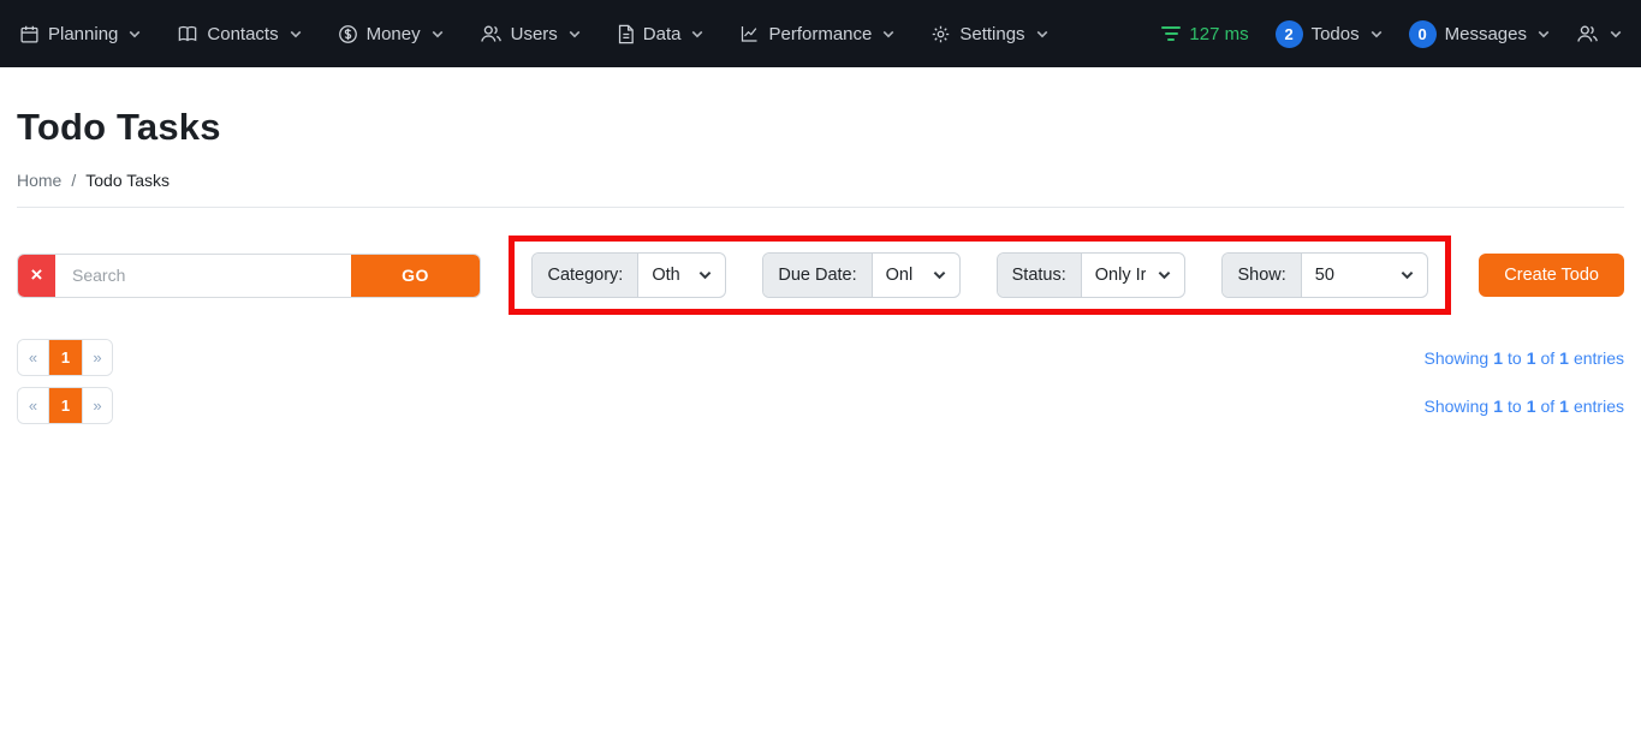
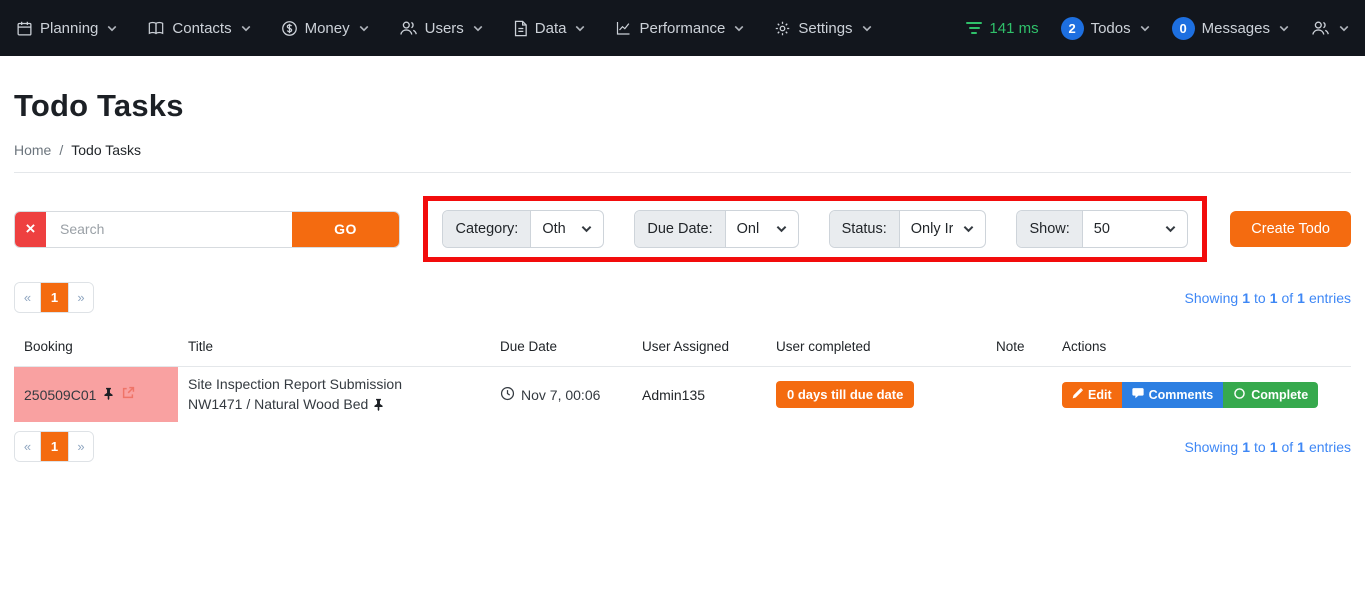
  Planning
  Contacts
  Money
  Users
  Data
  Performance
  Settings
- 127 ms
+ 141 ms
  2
  Todos
  0
  Messages
  Todo Tasks
  Home
  /
  Todo Tasks
  ×
  Search
  GO
  Category:
  Oth
  Due Date:
  Onl
  Status:
  Only Ir
  Show:
  50
  Create Todo
  «
  1
  »
  Showing
  1
  to
  1
  of
  1
  entries
+ Booking	Title	Due Date	User Assigned	User completed	Note	Actions
+ 250509C01	Site Inspection Report Submission NW1471 / Natural Wood Bed	Nov 7, 00:06	Admin135	0 days till due date		Edit Comments Complete
  «
  1
  »
  Showing
  1
  to
  1
  of
  1
  entries
